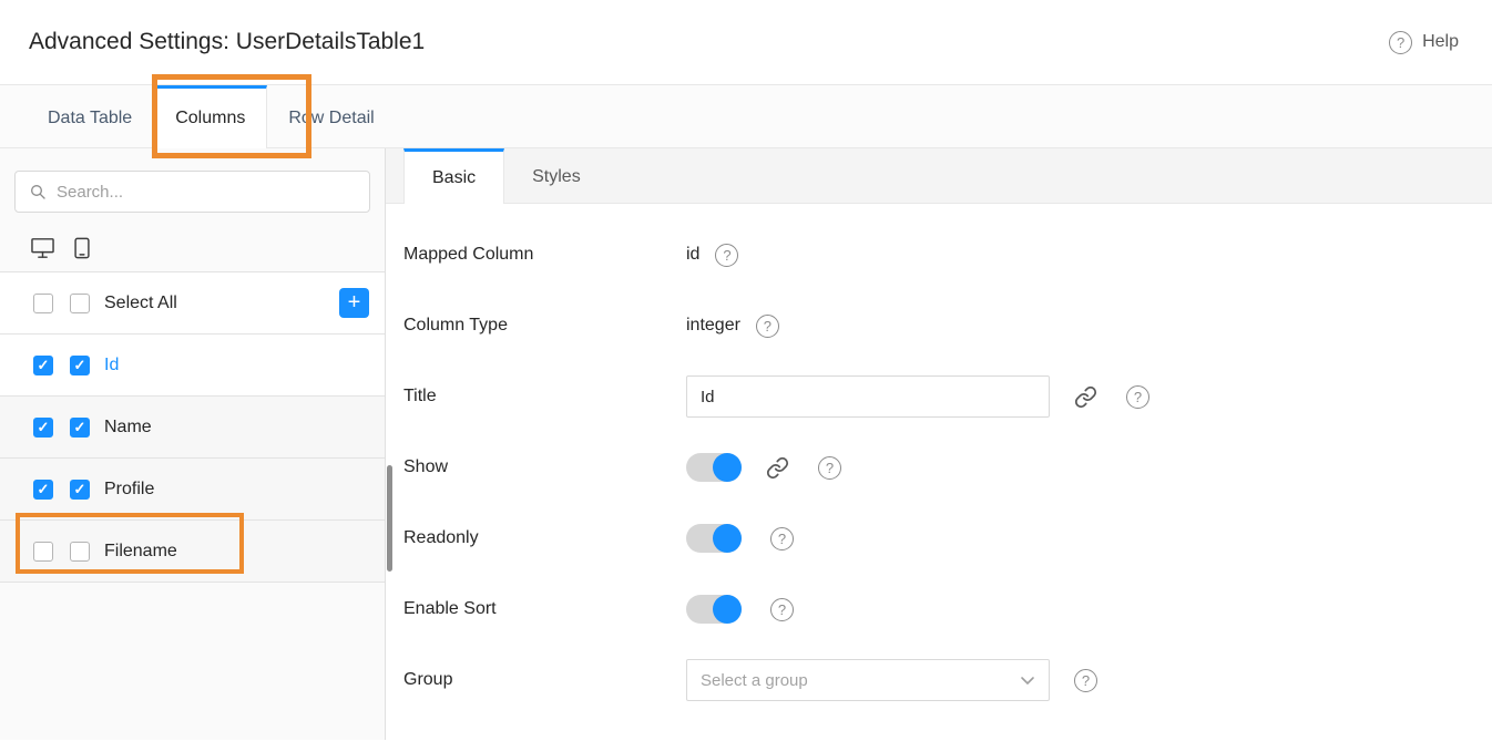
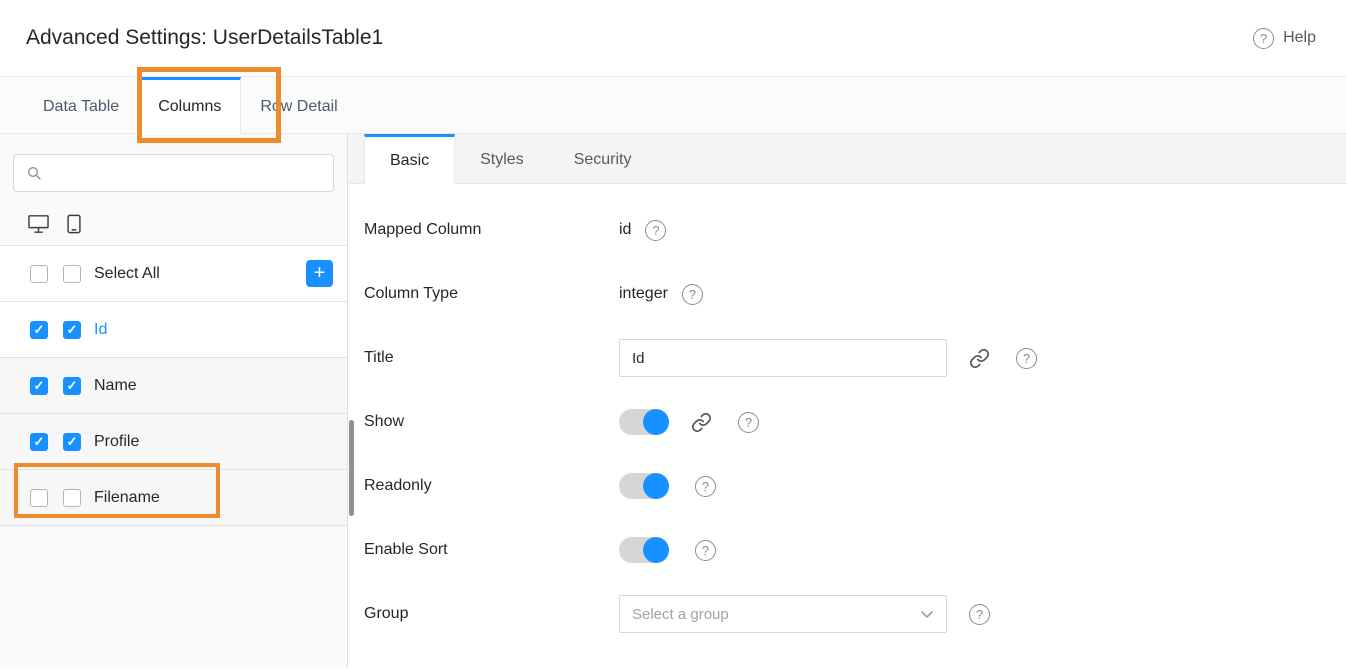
  Advanced Settings: UserDetailsTable1
  Help
  Data Table
  Columns
  Row Detail
- Search...
  Select All
  Id
  Name
  Profile
  Filename
  Basic
  Styles
+ Security
  Mapped Column
  id
  Column Type
  integer
  Title
  Id
  Show
  Readonly
  Enable Sort
  Group
  Select a group
